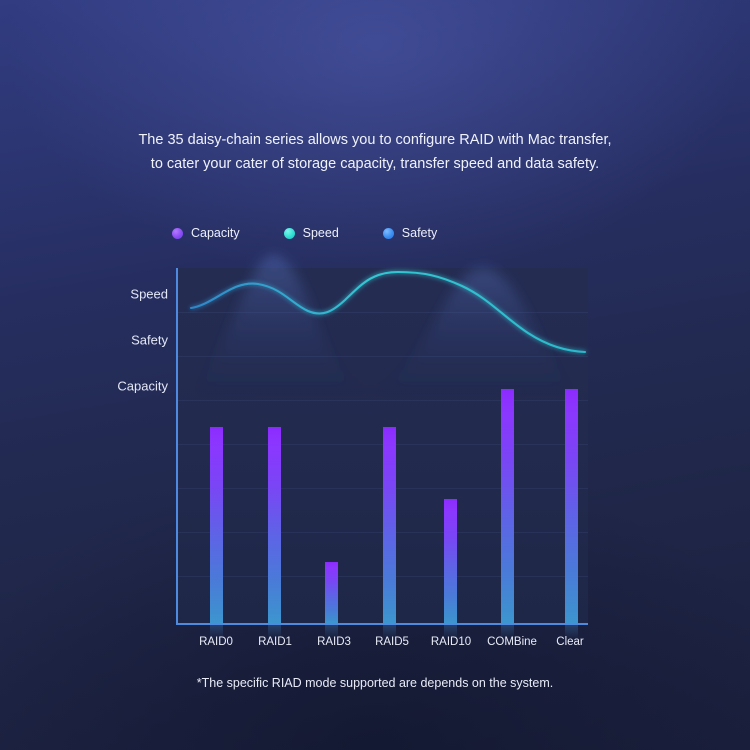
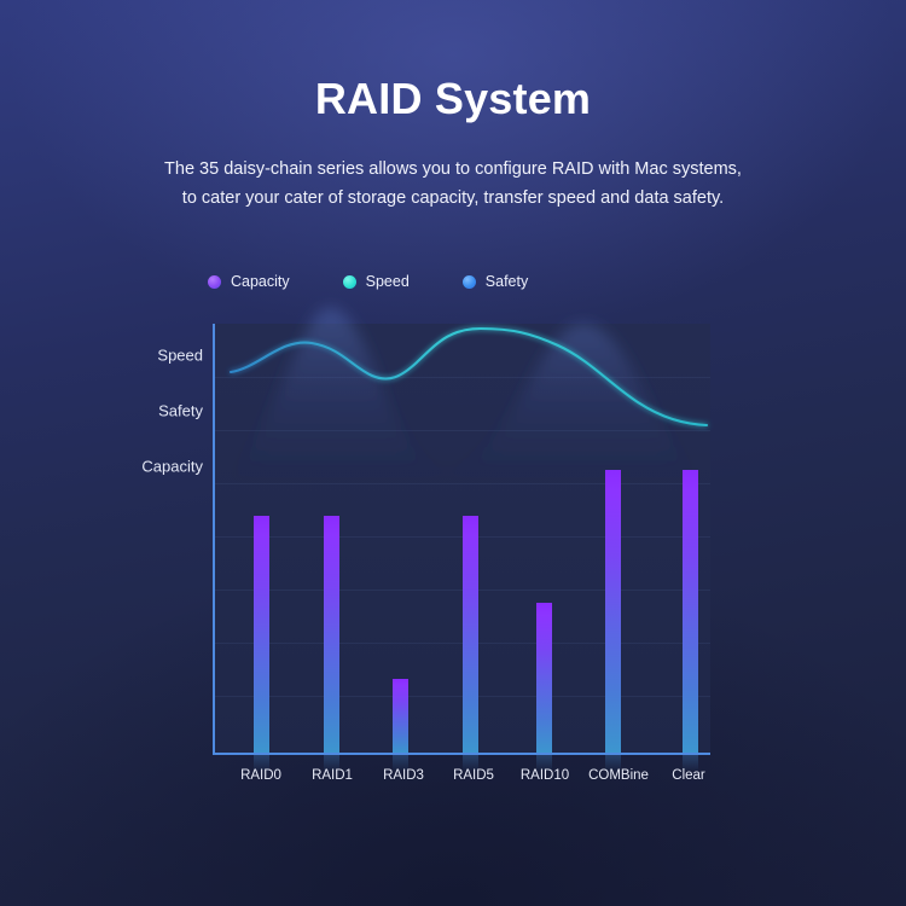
+ RAID System
- The 35 daisy-chain series allows you to configure RAID with Mac transfer,
+ The 35 daisy-chain series allows you to configure RAID with Mac systems,
  to cater your cater of storage capacity, transfer speed and data safety.
  Capacity
  Speed
  Safety
  Speed
  Safety
  Capacity
  RAID0
  RAID1
  RAID3
  RAID5
  RAID10
  COMBine
  Clear
- *The specific RIAD mode supported are depends on the system.
